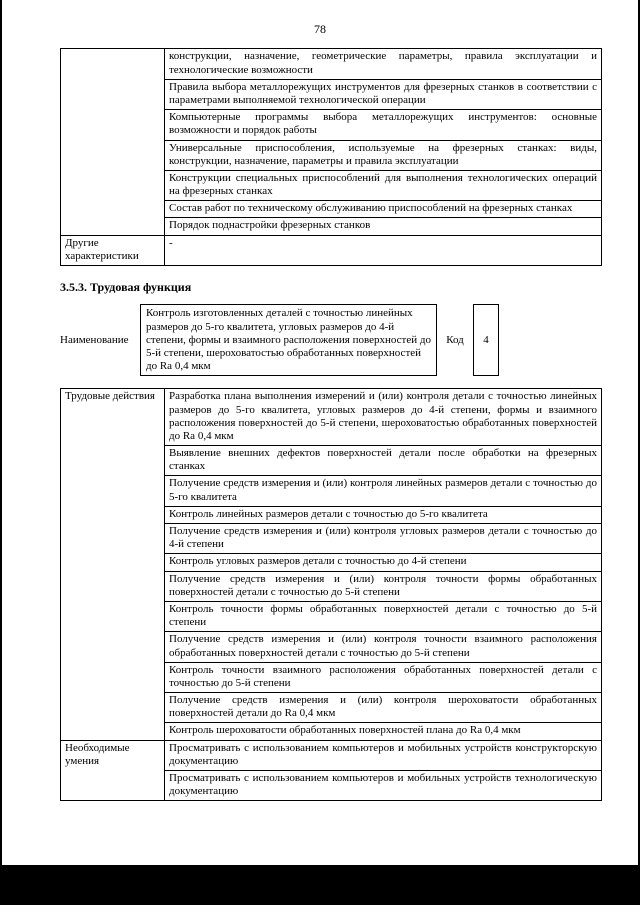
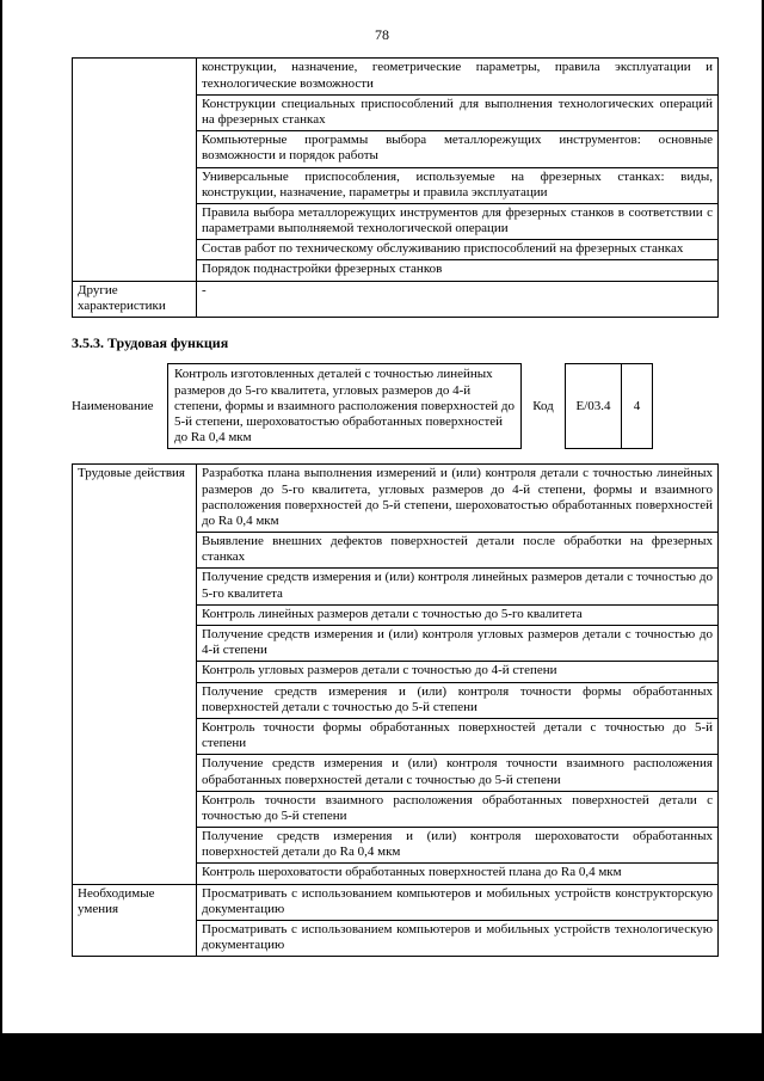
  78
  	конструкции, назначение, геометрические параметры, правила эксплуатации и технологические возможности
- Правила выбора металлорежущих инструментов для фрезерных станков в соответствии с параметрами выполняемой технологической операции
+ Конструкции специальных приспособлений для выполнения технологических операций на фрезерных станках
  Компьютерные программы выбора металлорежущих инструментов: основные возможности и порядок работы
  Универсальные приспособления, используемые на фрезерных станках: виды, конструкции, назначение, параметры и правила эксплуатации
- Конструкции специальных приспособлений для выполнения технологических операций на фрезерных станках
+ Правила выбора металлорежущих инструментов для фрезерных станков в соответствии с параметрами выполняемой технологической операции
  Состав работ по техническому обслуживанию приспособлений на фрезерных станках
  Порядок поднастройки фрезерных станков
  Другие характеристики	-
  3.5.3. Трудовая функция
  Наименование
  Контроль изготовленных деталей с точностью линейных размеров до 5-го квалитета, угловых размеров до 4-й степени, формы и взаимного расположения поверхностей до 5-й степени, шероховатостью обработанных поверхностей до Ra 0,4 мкм
  Код
+ Е/03.4
  4
  Трудовые действия	Разработка плана выполнения измерений и (или) контроля детали с точностью линейных размеров до 5-го квалитета, угловых размеров до 4-й степени, формы и взаимного расположения поверхностей до 5-й степени, шероховатостью обработанных поверхностей до Ra 0,4 мкм
  Выявление внешних дефектов поверхностей детали после обработки на фрезерных станках
  Получение средств измерения и (или) контроля линейных размеров детали с точностью до 5-го квалитета
  Контроль линейных размеров детали с точностью до 5-го квалитета
  Получение средств измерения и (или) контроля угловых размеров детали с точностью до 4-й степени
  Контроль угловых размеров детали с точностью до 4-й степени
  Получение средств измерения и (или) контроля точности формы обработанных поверхностей детали с точностью до 5-й степени
  Контроль точности формы обработанных поверхностей детали с точностью до 5-й степени
  Получение средств измерения и (или) контроля точности взаимного расположения обработанных поверхностей детали с точностью до 5-й степени
  Контроль точности взаимного расположения обработанных поверхностей детали с точностью до 5-й степени
  Получение средств измерения и (или) контроля шероховатости обработанных поверхностей детали до Ra 0,4 мкм
  Контроль шероховатости обработанных поверхностей плана до Ra 0,4 мкм
  Необходимые умения	Просматривать с использованием компьютеров и мобильных устройств конструкторскую документацию
  Просматривать с использованием компьютеров и мобильных устройств технологическую документацию
